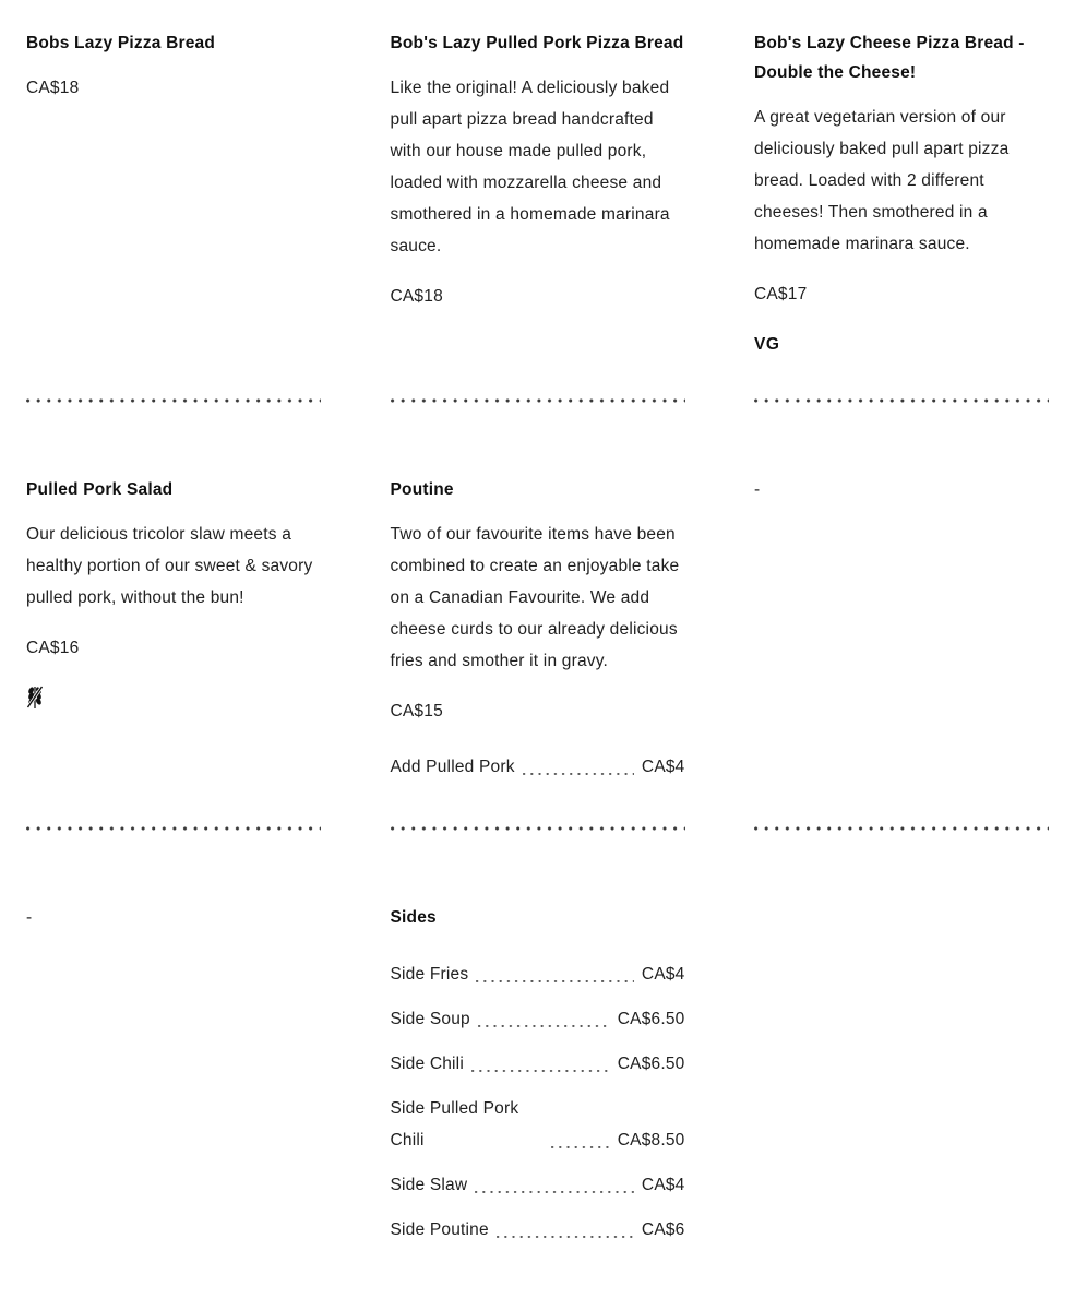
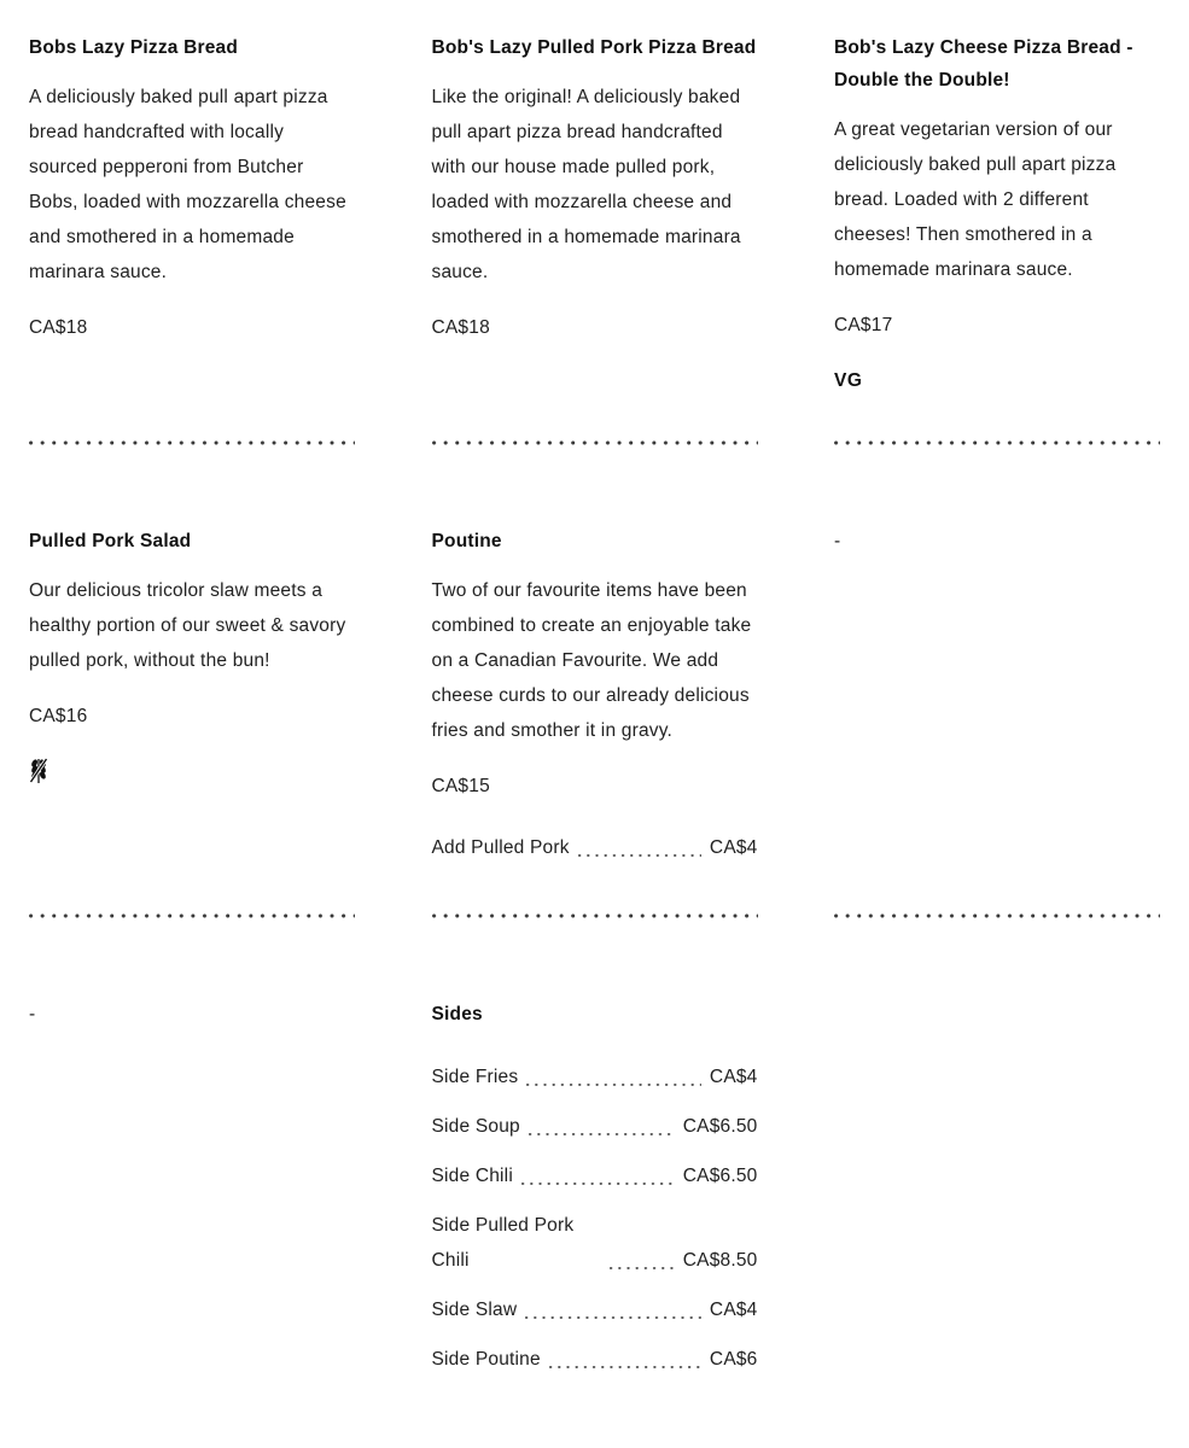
  Bobs Lazy Pizza Bread
+ A deliciously baked pull apart pizza bread handcrafted with locally sourced pepperoni from Butcher Bobs, loaded with mozzarella cheese and smothered in a homemade marinara sauce.
  CA$18
  Bob's Lazy Pulled Pork Pizza Bread
  Like the original! A deliciously baked pull apart pizza bread handcrafted with our house made pulled pork, loaded with mozzarella cheese and smothered in a homemade marinara sauce.
  CA$18
- Bob's Lazy Cheese Pizza Bread - Double the Cheese!
+ Bob's Lazy Cheese Pizza Bread - Double the Double!
  A great vegetarian version of our deliciously baked pull apart pizza bread. Loaded with 2 different cheeses! Then smothered in a homemade marinara sauce.
  CA$17
  VG
  Pulled Pork Salad
  Our delicious tricolor slaw meets a healthy portion of our sweet & savory pulled pork, without the bun!
  CA$16
  Poutine
  Two of our favourite items have been combined to create an enjoyable take on a Canadian Favourite. We add cheese curds to our already delicious fries and smother it in gravy.
  CA$15
  Add Pulled Pork
  CA$4
  -
  -
  Sides
  Side Fries
  CA$4
  Side Soup
  CA$6.50
  Side Chili
  CA$6.50
  Side Pulled Pork Chili
  CA$8.50
  Side Slaw
  CA$4
  Side Poutine
  CA$6
